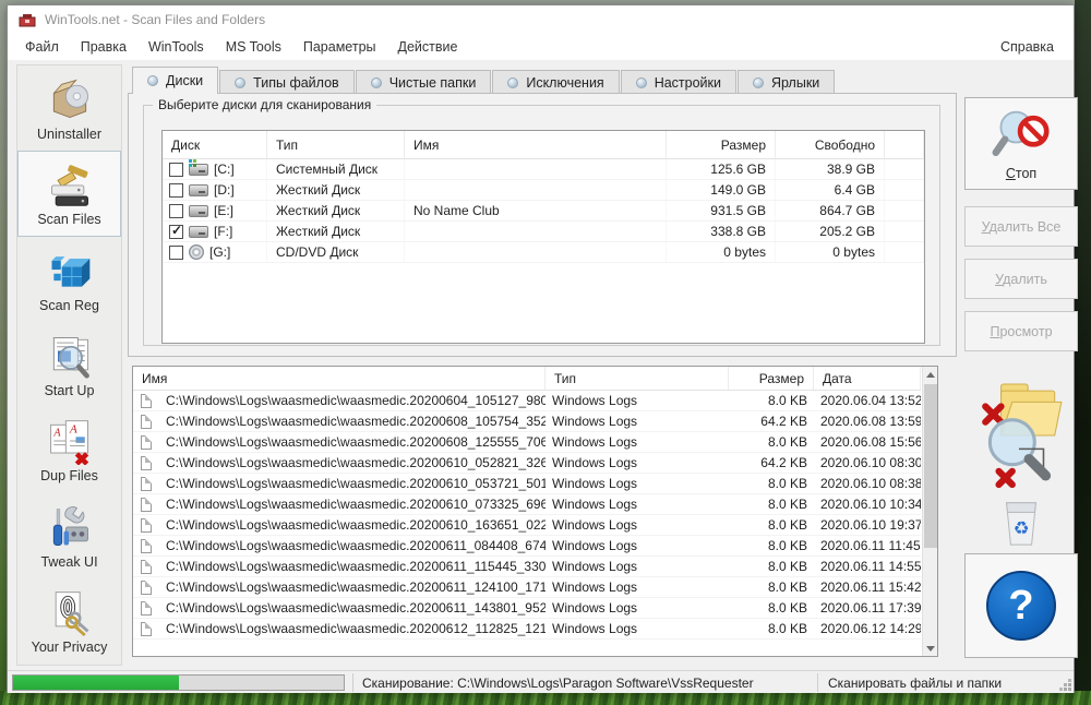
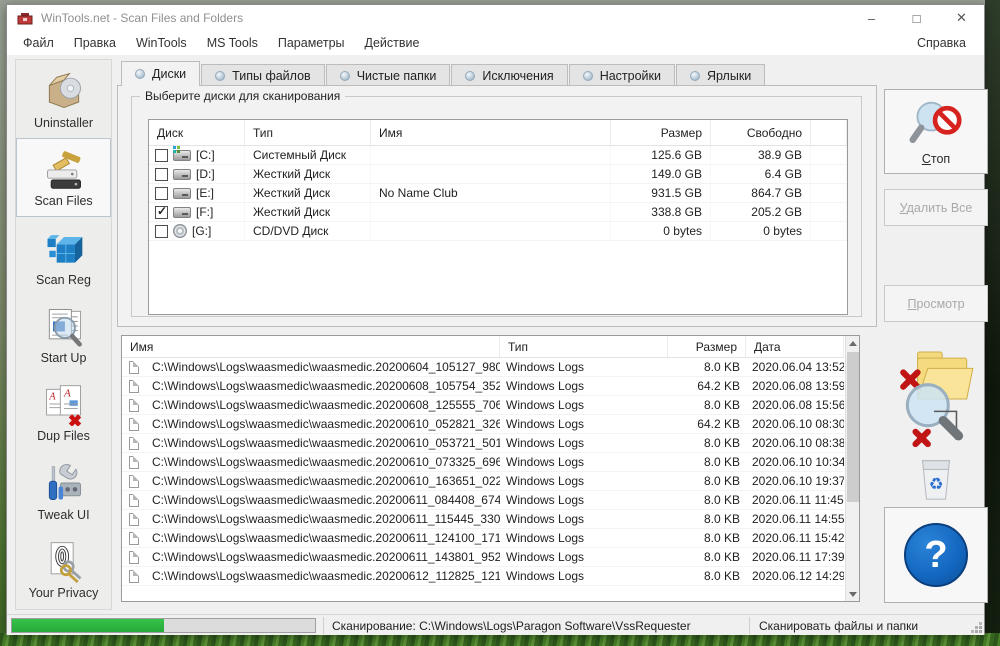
  WinTools.net - Scan Files and Folders
+ –
+ □
+ ✕
  Файл
  Правка
  WinTools
  MS Tools
  Параметры
  Действие
  Справка
  Uninstaller
  Scan Files
  Scan Reg
  Start Up
  A
  A
  Dup Files
  Tweak UI
  Your Privacy
  Диски
  Типы файлов
  Чистые папки
  Исключения
  Настройки
  Ярлыки
  Выберите диски для сканирования
  Диск
  Тип
  Имя
  Размер
  Свободно
  [C:]
  Системный Диск
  125.6 GB
  38.9 GB
  [D:]
  Жесткий Диск
  149.0 GB
  6.4 GB
  [E:]
  Жесткий Диск
  No Name Club
  931.5 GB
  864.7 GB
  [F:]
  Жесткий Диск
  338.8 GB
  205.2 GB
  [G:]
  CD/DVD Диск
  0 bytes
  0 bytes
  Имя
  Тип
  Размер
  Дата
  C:\Windows\Logs\waasmedic\waasmedic.20200604_105127_980
  Windows Logs
  8.0 KB
  2020.06.04 13:52
  C:\Windows\Logs\waasmedic\waasmedic.20200608_105754_352
  Windows Logs
  64.2 KB
  2020.06.08 13:59
  C:\Windows\Logs\waasmedic\waasmedic.20200608_125555_706
  Windows Logs
  8.0 KB
  2020.06.08 15:56
  C:\Windows\Logs\waasmedic\waasmedic.20200610_052821_326
  Windows Logs
  64.2 KB
  2020.06.10 08:30
  C:\Windows\Logs\waasmedic\waasmedic.20200610_053721_501
  Windows Logs
  8.0 KB
  2020.06.10 08:38
  C:\Windows\Logs\waasmedic\waasmedic.20200610_073325_696
  Windows Logs
  8.0 KB
  2020.06.10 10:34
  C:\Windows\Logs\waasmedic\waasmedic.20200610_163651_022
  Windows Logs
  8.0 KB
  2020.06.10 19:37
  C:\Windows\Logs\waasmedic\waasmedic.20200611_084408_674
  Windows Logs
  8.0 KB
  2020.06.11 11:45
  C:\Windows\Logs\waasmedic\waasmedic.20200611_115445_330
  Windows Logs
  8.0 KB
  2020.06.11 14:55
  C:\Windows\Logs\waasmedic\waasmedic.20200611_124100_171
  Windows Logs
  8.0 KB
  2020.06.11 15:42
  C:\Windows\Logs\waasmedic\waasmedic.20200611_143801_952
  Windows Logs
  8.0 KB
  2020.06.11 17:39
  C:\Windows\Logs\waasmedic\waasmedic.20200612_112825_121
  Windows Logs
  8.0 KB
  2020.06.12 14:29
  Стоп
  Удалить Все
- Удалить
  Просмотр
  ♻
  ?
  Сканирование: C:\Windows\Logs\Paragon Software\VssRequester
  Сканировать файлы и папки
